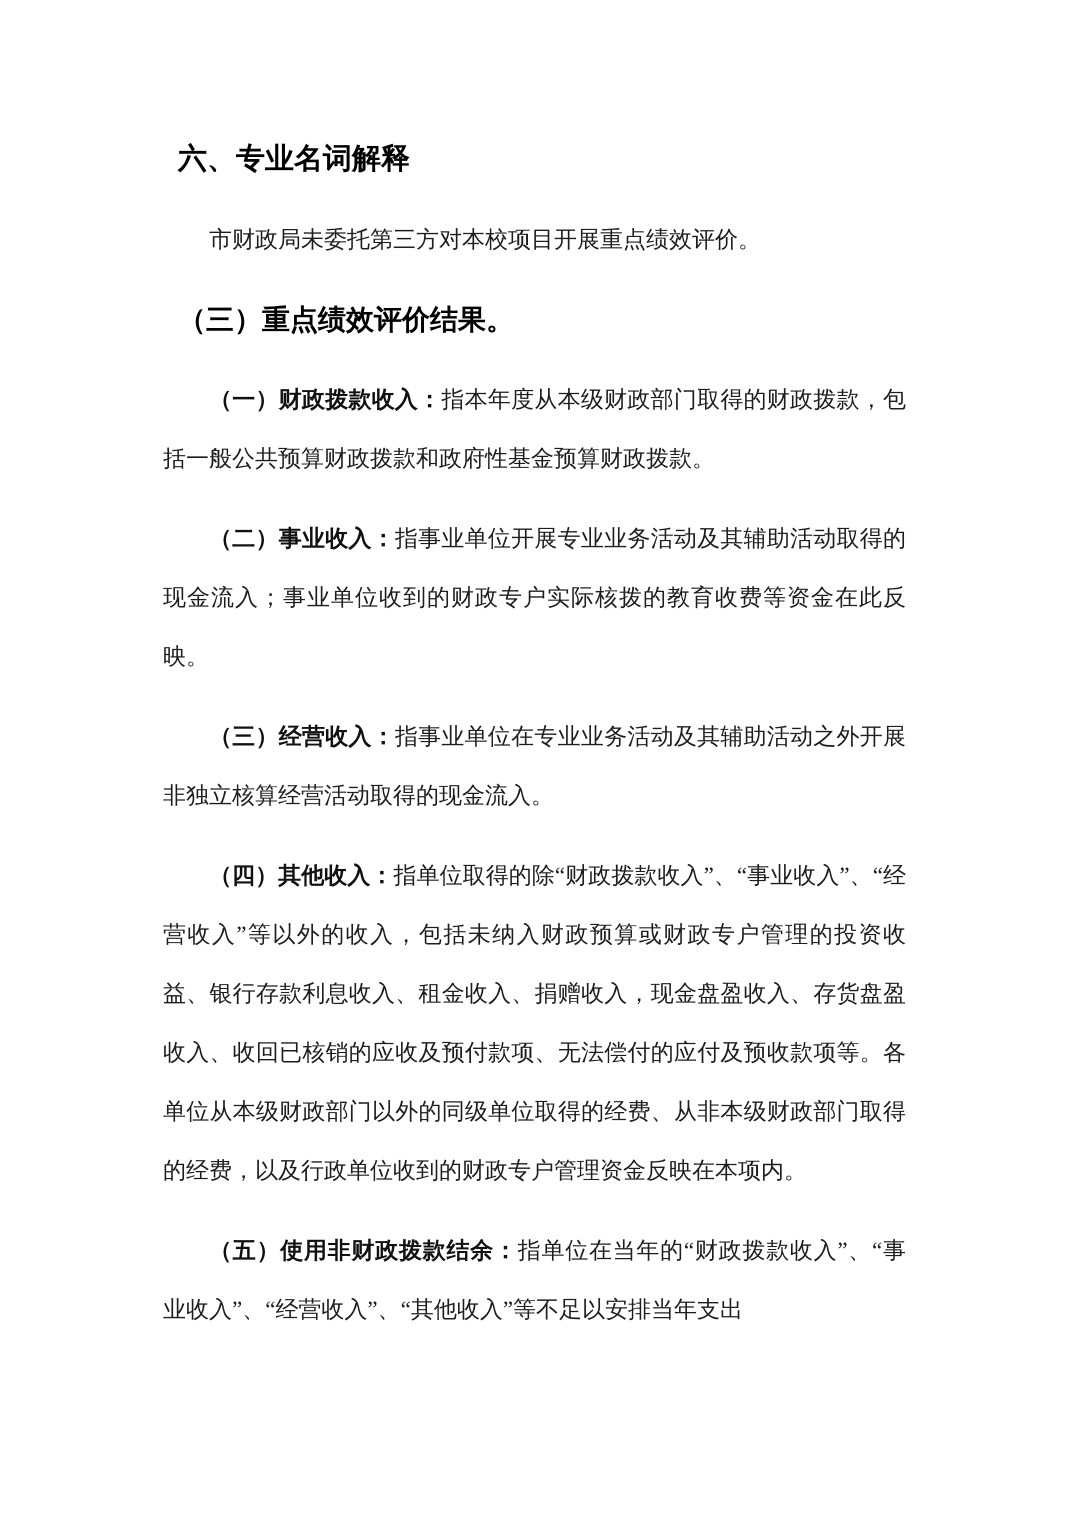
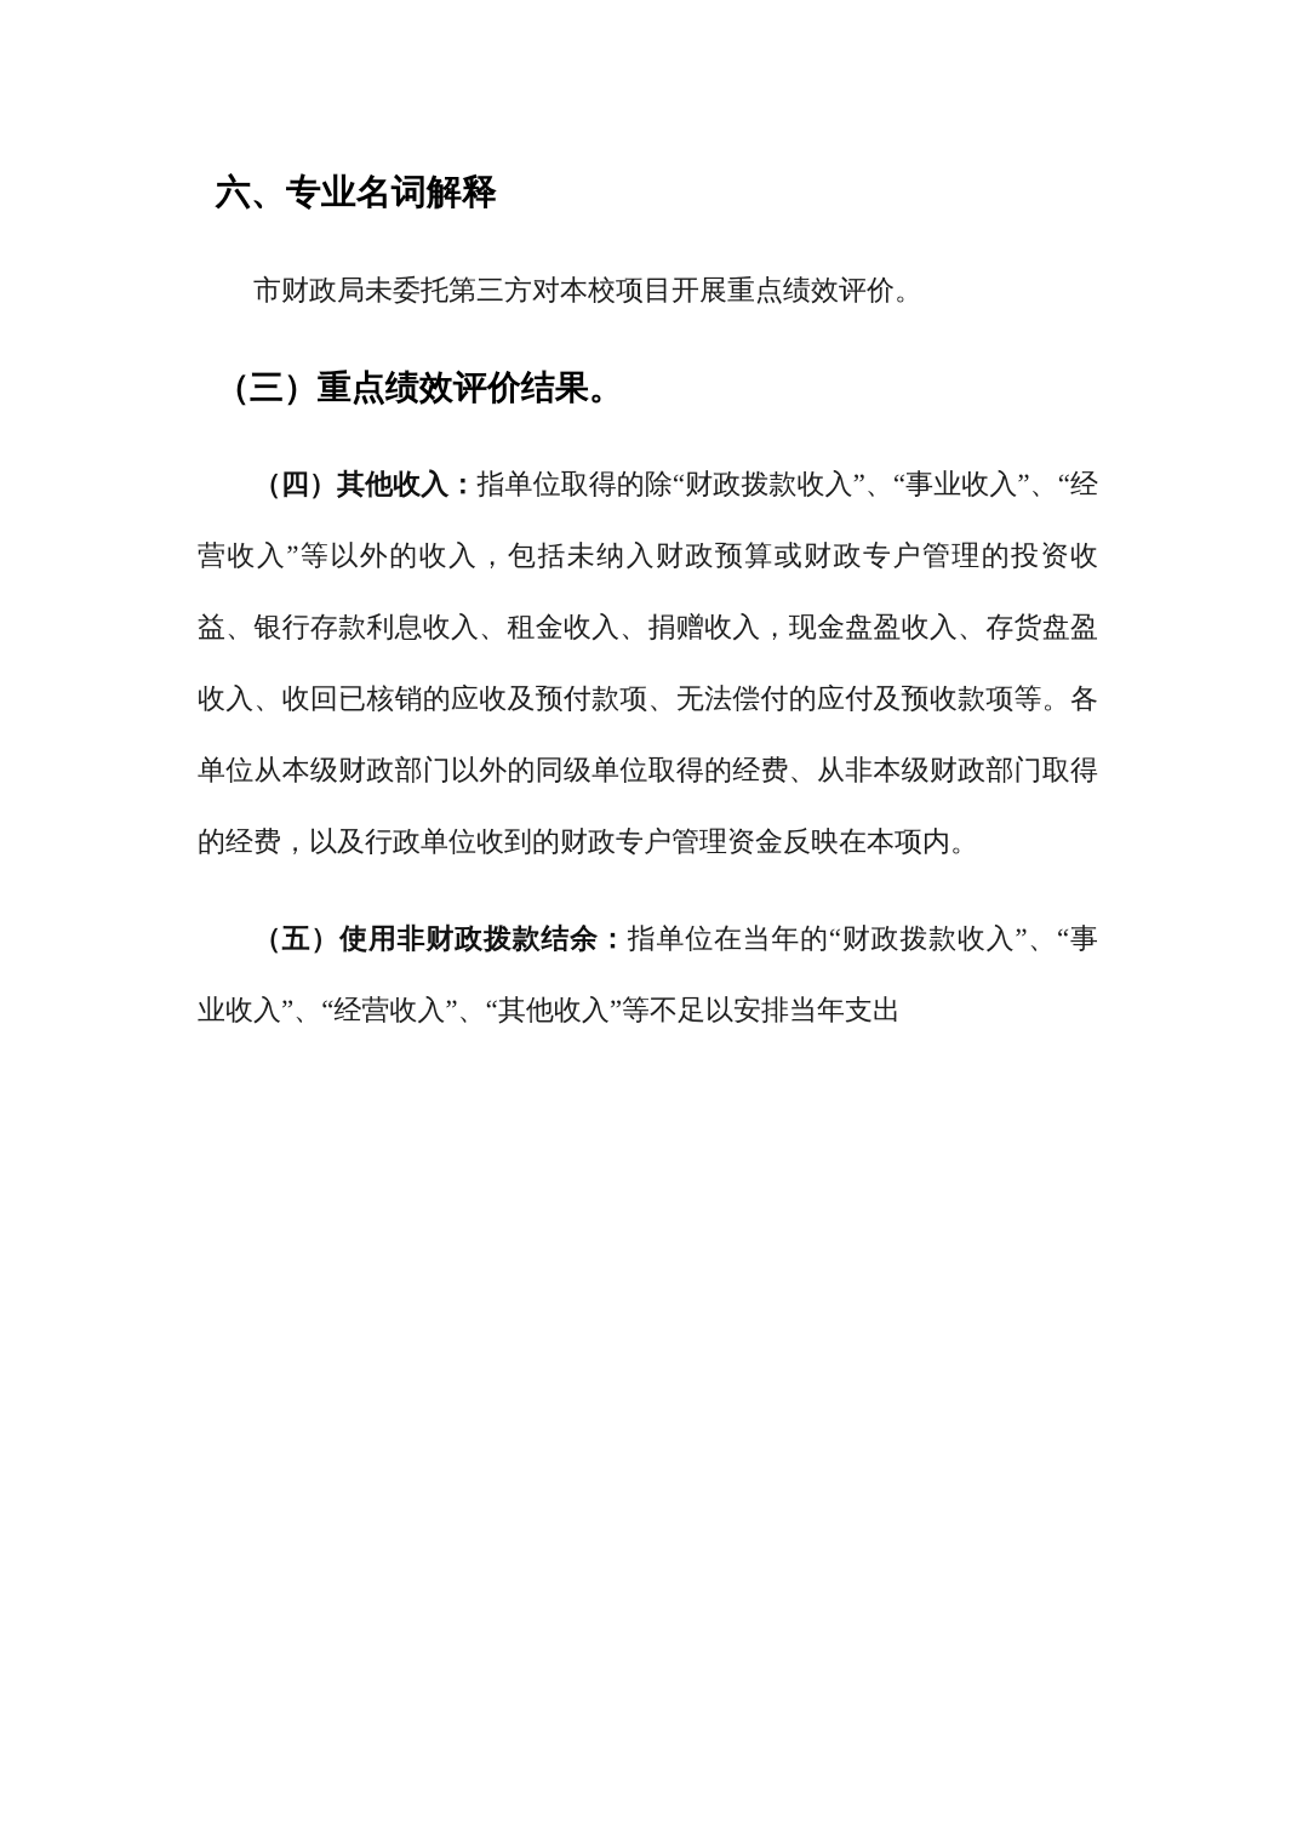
  六、专业名词解释
  市财政局未委托第三方对本校项目开展重点绩效评价。
  （三）重点绩效评价结果。
- （一）财政拨款收入：指本年度从本级财政部门取得的财政拨款，包括一般公共预算财政拨款和政府性基金预算财政拨款。
- （二）事业收入：指事业单位开展专业业务活动及其辅助活动取得的现金流入；事业单位收到的财政专户实际核拨的教育收费等资金在此反映。
- （三）经营收入：指事业单位在专业业务活动及其辅助活动之外开展非独立核算经营活动取得的现金流入。
  （四）其他收入：指单位取得的除“财政拨款收入”、“事业收入”、“经营收入”等以外的收入，包括未纳入财政预算或财政专户管理的投资收益、银行存款利息收入、租金收入、捐赠收入，现金盘盈收入、存货盘盈收入、收回已核销的应收及预付款项、无法偿付的应付及预收款项等。各单位从本级财政部门以外的同级单位取得的经费、从非本级财政部门取得的经费，以及行政单位收到的财政专户管理资金反映在本项内。
  （五）使用非财政拨款结余：指单位在当年的“财政拨款收入”、“事业收入”、“经营收入”、“其他收入”等不足以安排当年支出
